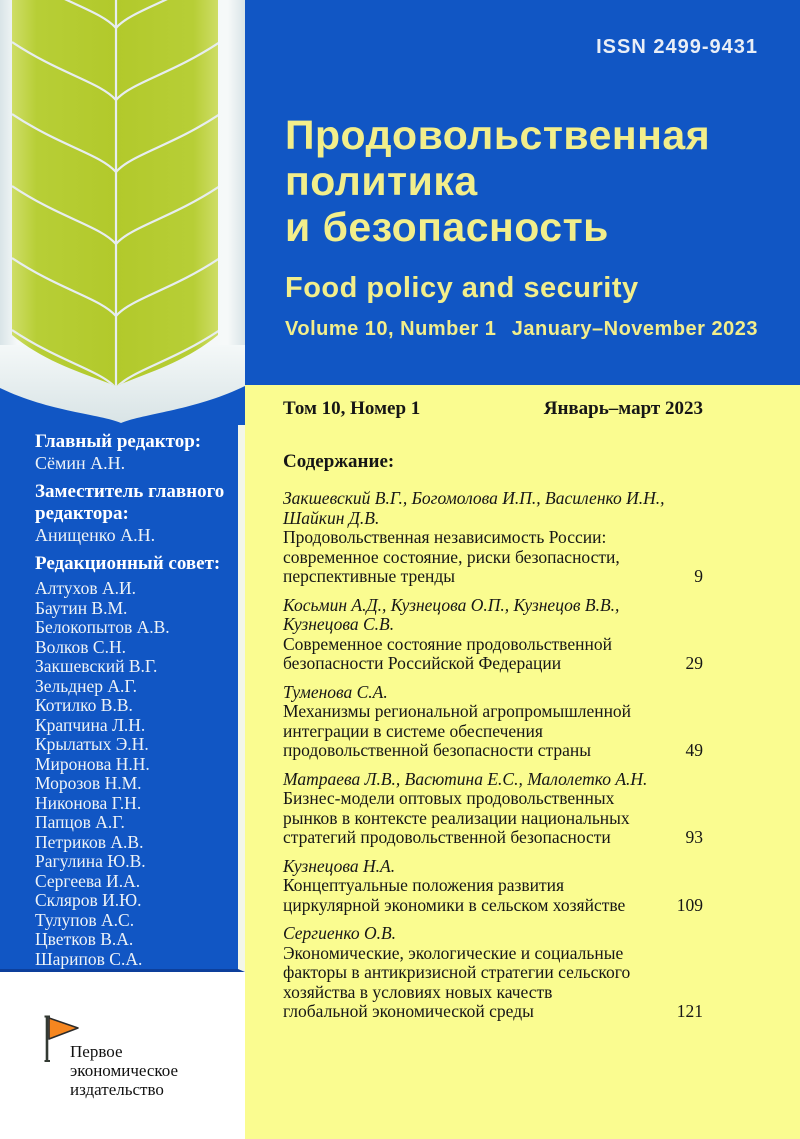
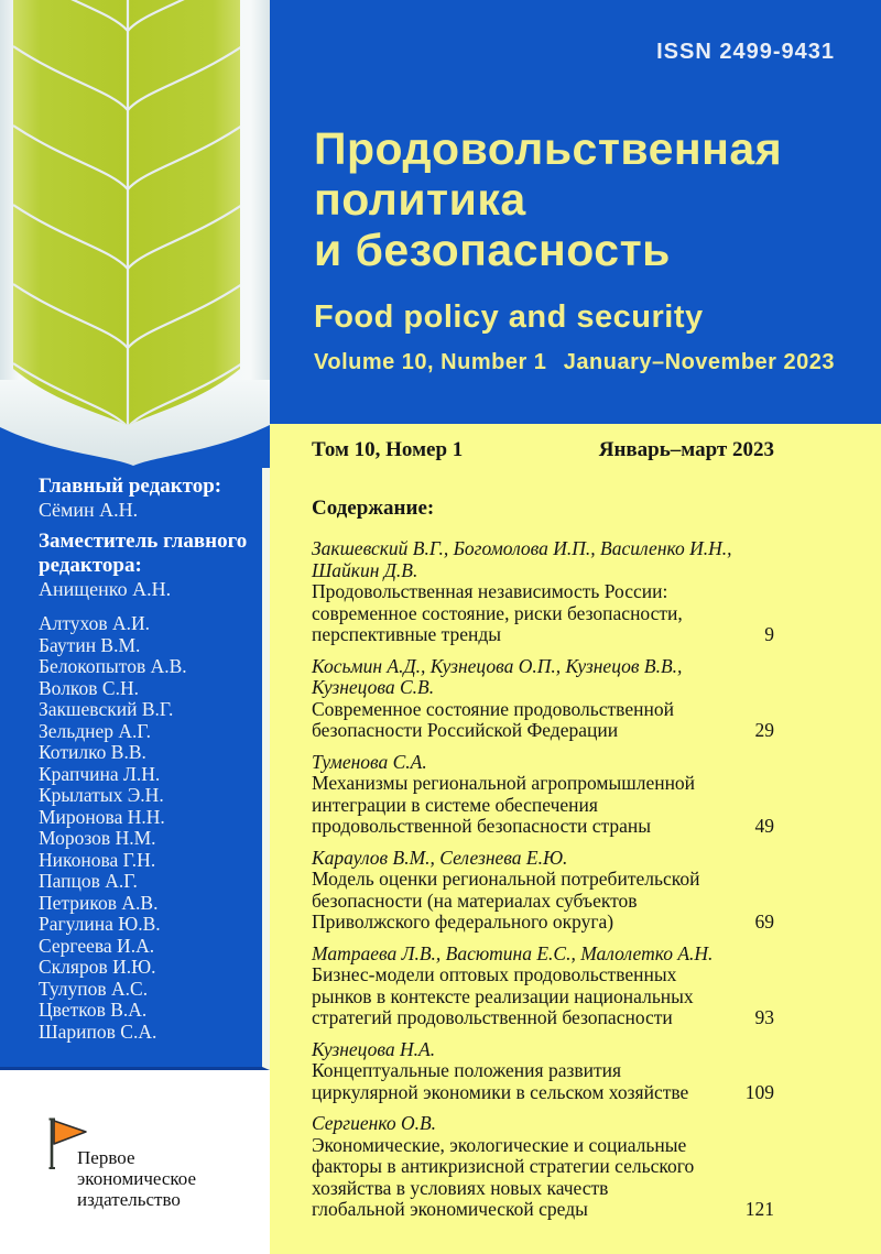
  Главный редактор:
  Сёмин А.Н.
  Заместитель главного
  редактора:
  Анищенко А.Н.
- Редакционный совет:
  Алтухов А.И.
  Баутин В.М.
  Белокопытов А.В.
  Волков С.Н.
  Закшевский В.Г.
  Зельднер А.Г.
  Котилко В.В.
  Крапчина Л.Н.
  Крылатых Э.Н.
  Миронова Н.Н.
  Морозов Н.М.
  Никонова Г.Н.
  Папцов А.Г.
  Петриков А.В.
  Рагулина Ю.В.
  Сергеева И.А.
  Скляров И.Ю.
  Тулупов А.С.
  Цветков В.А.
  Шарипов С.А.
  Первое
  экономическое
  издательство
  ISSN 2499-9431
  Продовольственная
  политика
  и безопасность
  Food policy and security
  Volume 10, Number 1
  January–November 2023
  Том 10, Номер 1
  Январь–март 2023
  Содержание:
  Закшевский В.Г., Богомолова И.П., Василенко И.Н.,
  Шайкин Д.В.
  Продовольственная независимость России:
  современное состояние, риски безопасности,
  перспективные тренды
  9
  Косьмин А.Д., Кузнецова О.П., Кузнецов В.В.,
  Кузнецова С.В.
  Современное состояние продовольственной
  безопасности Российской Федерации
  29
  Туменова С.А.
  Механизмы региональной агропромышленной
  интеграции в системе обеспечения
  продовольственной безопасности страны
  49
+ Караулов В.М., Селезнева Е.Ю.
+ Модель оценки региональной потребительской
+ безопасности (на материалах субъектов
+ Приволжского федерального округа)
+ 69
  Матраева Л.В., Васютина Е.С., Малолетко А.Н.
  Бизнес-модели оптовых продовольственных
  рынков в контексте реализации национальных
  стратегий продовольственной безопасности
  93
  Кузнецова Н.А.
  Концептуальные положения развития
  циркулярной экономики в сельском хозяйстве
  109
  Сергиенко О.В.
  Экономические, экологические и социальные
  факторы в антикризисной стратегии сельского
  хозяйства в условиях новых качеств
  глобальной экономической среды
  121
